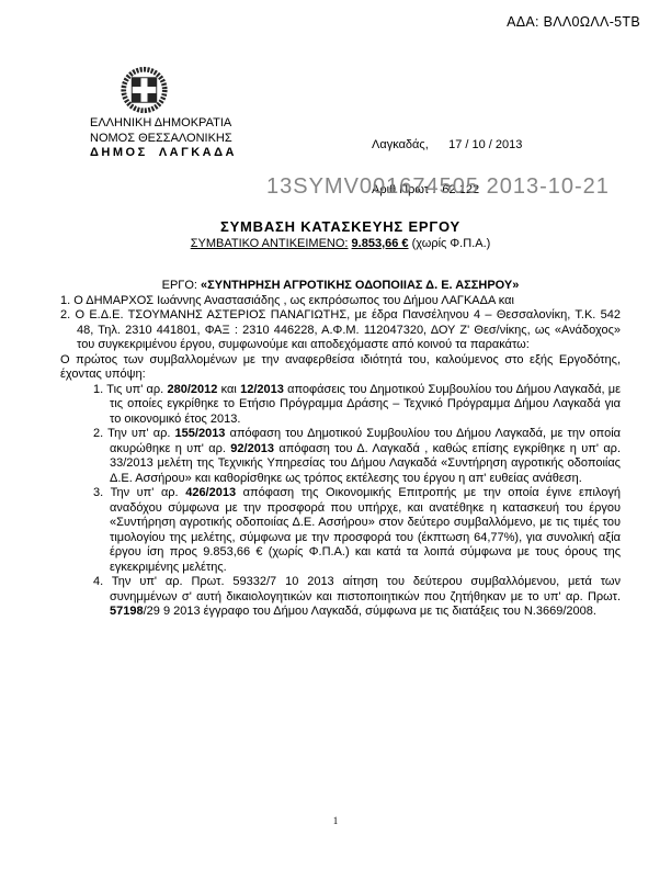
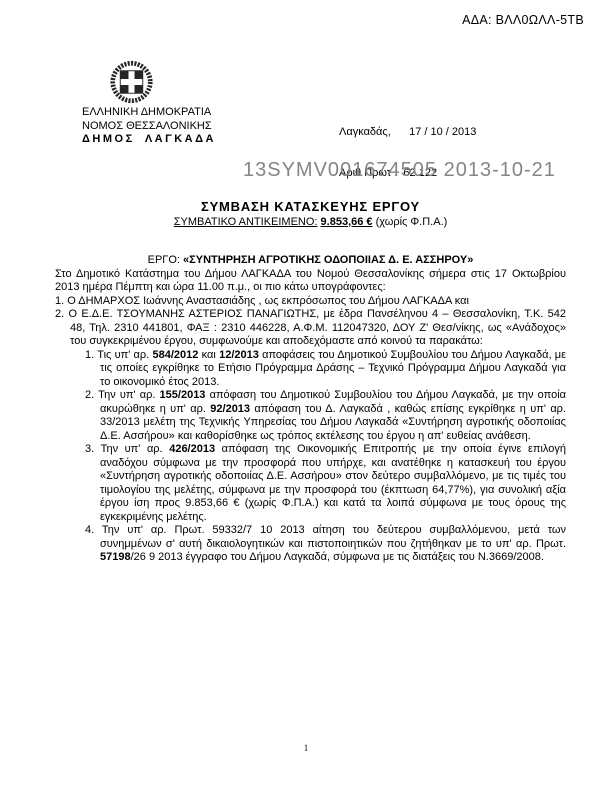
  ΑΔΑ: ΒΛΛ0ΩΛΛ-5ΤΒ
  ΕΛΛΗΝΙΚΗ ΔΗΜΟΚΡΑΤΙΑ
  ΝΟΜΟΣ ΘΕΣΣΑΛΟΝΙΚΗΣ
  ΔΗΜΟΣ ΛΑΓΚΑΔΑ
  Λαγκαδάς, 17 / 10 / 2013
  Αριθ Πρωτ : 62.122
  13SYMV001674505 2013-10-21
  ΣΥΜΒΑΣΗ ΚΑΤΑΣΚΕΥΗΣ ΕΡΓΟΥ
  ΣΥΜΒΑΤΙΚΟ ΑΝΤΙΚΕΙΜΕΝΟ: 9.853,66 € (χωρίς Φ.Π.Α.)
  ΕΡΓΟ: «ΣΥΝΤΗΡΗΣΗ ΑΓΡΟΤΙΚΗΣ ΟΔΟΠΟΙΙΑΣ Δ. Ε. ΑΣΣΗΡΟΥ»
+ Στο Δημοτικό Κατάστημα του Δήμου ΛΑΓΚΑΔΑ του Νομού Θεσσαλονίκης σήμερα στις 17 Οκτωβρίου 2013 ημέρα Πέμπτη και ώρα 11.00 π.μ., οι πιο κάτω υπογράφοντες:
  1. Ο ΔΗΜΑΡΧΟΣ Ιωάννης Αναστασιάδης , ως εκπρόσωπος του Δήμου ΛΑΓΚΑΔΑ και
  2. Ο Ε.Δ.Ε. ΤΣΟΥΜΑΝΗΣ ΑΣΤΕΡΙΟΣ ΠΑΝΑΓΙΩΤΗΣ, με έδρα Πανσέληνου 4 – Θεσσαλονίκη, Τ.Κ. 542 48, Τηλ. 2310 441801, ΦΑΞ : 2310 446228, Α.Φ.Μ. 112047320, ΔΟΥ Ζ' Θεσ/νίκης, ως «Ανάδοχος» του συγκεκριμένου έργου, συμφωνούμε και αποδεχόμαστε από κοινού τα παρακάτω:
- Ο πρώτος των συμβαλλομένων με την αναφερθείσα ιδιότητά του, καλούμενος στο εξής Εργοδότης, έχοντας υπόψη:
- 1. Τις υπ' αρ. 280/2012 και 12/2013 αποφάσεις του Δημοτικού Συμβουλίου του Δήμου Λαγκαδά, με τις οποίες εγκρίθηκε το Ετήσιο Πρόγραμμα Δράσης – Τεχνικό Πρόγραμμα Δήμου Λαγκαδά για το οικονομικό έτος 2013.
+ 1. Τις υπ' αρ. 584/2012 και 12/2013 αποφάσεις του Δημοτικού Συμβουλίου του Δήμου Λαγκαδά, με τις οποίες εγκρίθηκε το Ετήσιο Πρόγραμμα Δράσης – Τεχνικό Πρόγραμμα Δήμου Λαγκαδά για το οικονομικό έτος 2013.
  2. Την υπ' αρ. 155/2013 απόφαση του Δημοτικού Συμβουλίου του Δήμου Λαγκαδά, με την οποία ακυρώθηκε η υπ' αρ. 92/2013 απόφαση του Δ. Λαγκαδά , καθώς επίσης εγκρίθηκε η υπ' αρ. 33/2013 μελέτη της Τεχνικής Υπηρεσίας του Δήμου Λαγκαδά «Συντήρηση αγροτικής οδοποιίας Δ.Ε. Ασσήρου» και καθορίσθηκε ως τρόπος εκτέλεσης του έργου η απ' ευθείας ανάθεση.
  3. Την υπ' αρ. 426/2013 απόφαση της Οικονομικής Επιτροπής με την οποία έγινε επιλογή αναδόχου σύμφωνα με την προσφορά που υπήρχε, και ανατέθηκε η κατασκευή του έργου «Συντήρηση αγροτικής οδοποιίας Δ.Ε. Ασσήρου» στον δεύτερο συμβαλλόμενο, με τις τιμές του τιμολογίου της μελέτης, σύμφωνα με την προσφορά του (έκπτωση 64,77%), για συνολική αξία έργου ίση προς 9.853,66 € (χωρίς Φ.Π.Α.) και κατά τα λοιπά σύμφωνα με τους όρους της εγκεκριμένης μελέτης.
- 4. Την υπ' αρ. Πρωτ. 59332/7 10 2013 αίτηση του δεύτερου συμβαλλόμενου, μετά των συνημμένων σ' αυτή δικαιολογητικών και πιστοποιητικών που ζητήθηκαν με το υπ' αρ. Πρωτ. 57198/29 9 2013 έγγραφο του Δήμου Λαγκαδά, σύμφωνα με τις διατάξεις του Ν.3669/2008.
+ 4. Την υπ' αρ. Πρωτ. 59332/7 10 2013 αίτηση του δεύτερου συμβαλλόμενου, μετά των συνημμένων σ' αυτή δικαιολογητικών και πιστοποιητικών που ζητήθηκαν με το υπ' αρ. Πρωτ. 57198/26 9 2013 έγγραφο του Δήμου Λαγκαδά, σύμφωνα με τις διατάξεις του Ν.3669/2008.
  1
